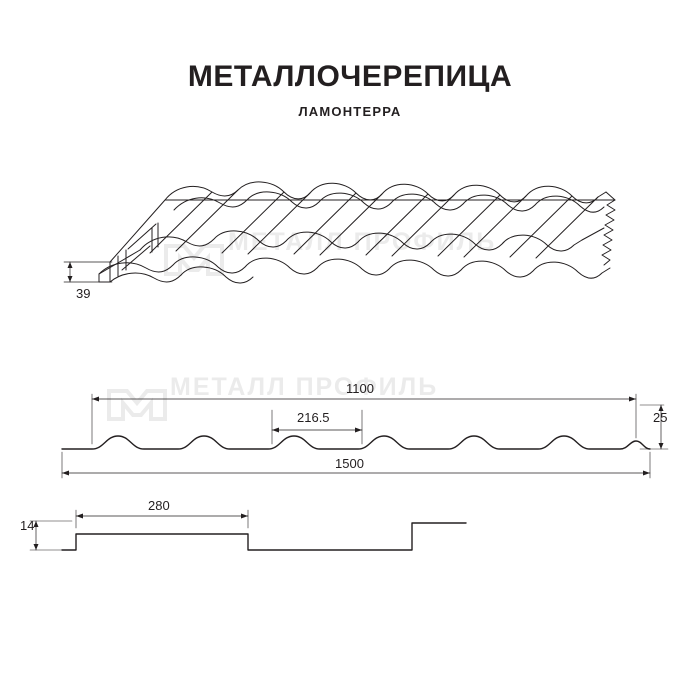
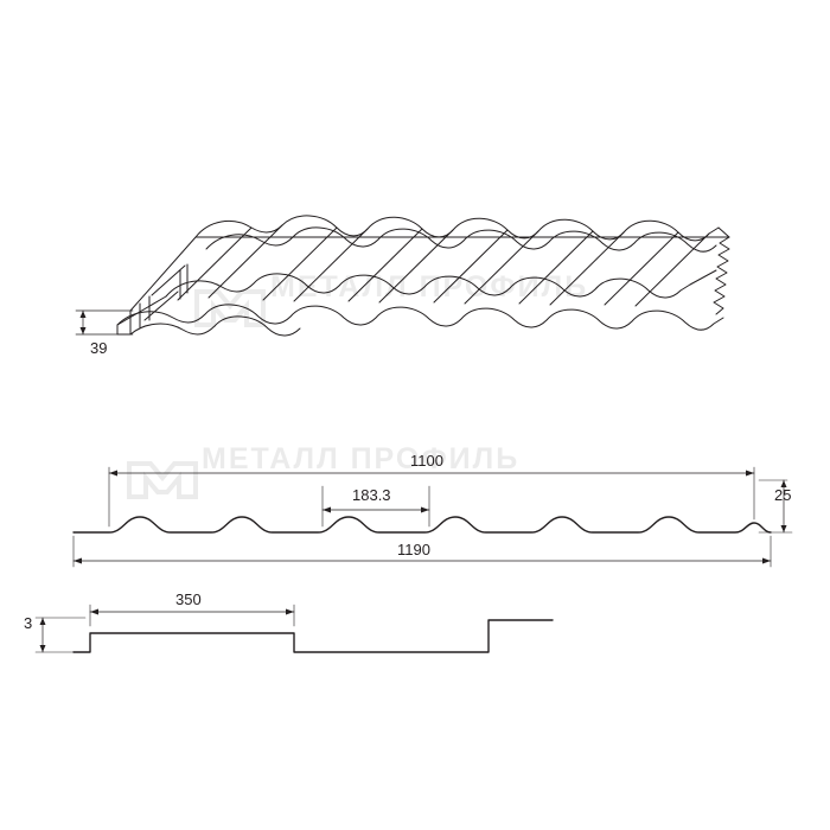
- МЕТАЛЛОЧЕРЕПИЦА
- ЛАМОНТЕРРА
  МТАЛЛ ПРФИЛЬ
  МЕТАЛЛ ПРОФИЛЬ
  39
  1100
- 216.5
+ 183.3
- 1500
+ 1190
  25
- 280
+ 350
- 14
+ 3
